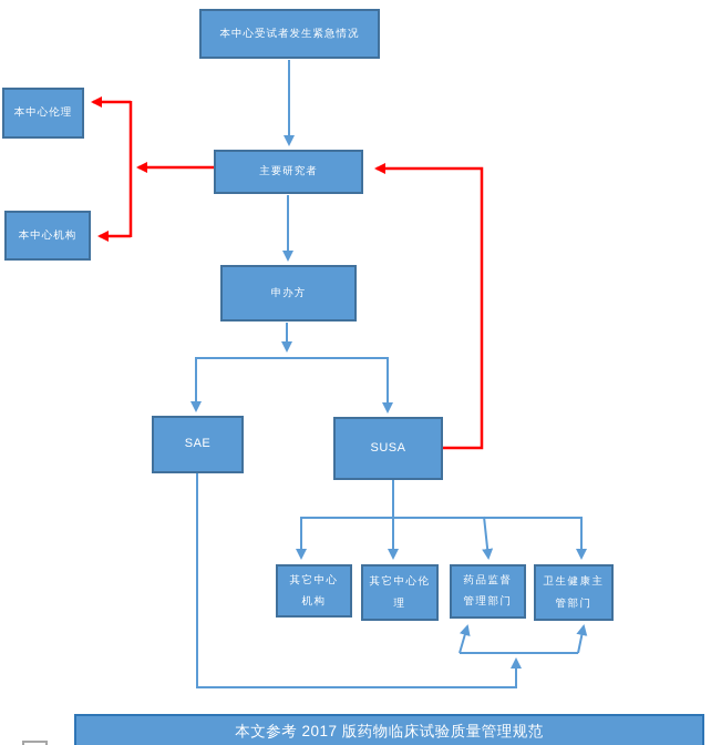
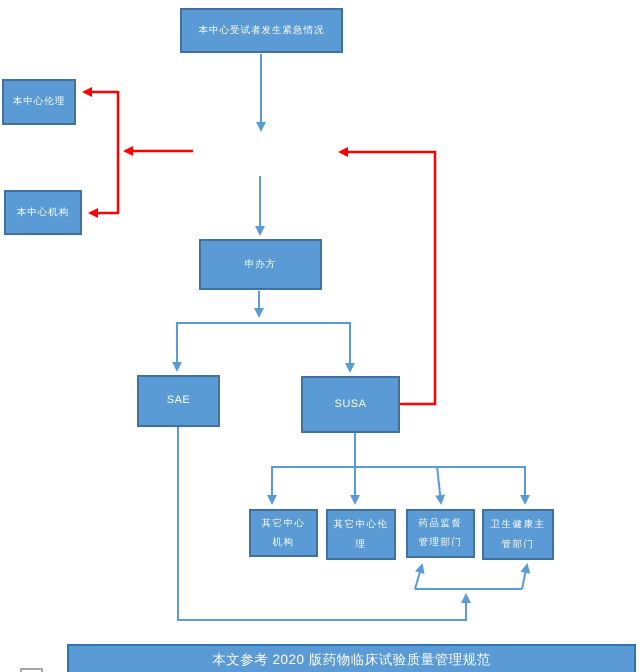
  本中心受试者发生紧急情况
  本中心伦理
  本中心机构
- 主要研究者
  申办方
  SAE
  SUSA
  其它中心
  机构
  其它中心伦
  理
  药品监督
  管理部门
  卫生健康主
  管部门
- 本文参考 2017 版药物临床试验质量管理规范
+ 本文参考 2020 版药物临床试验质量管理规范
